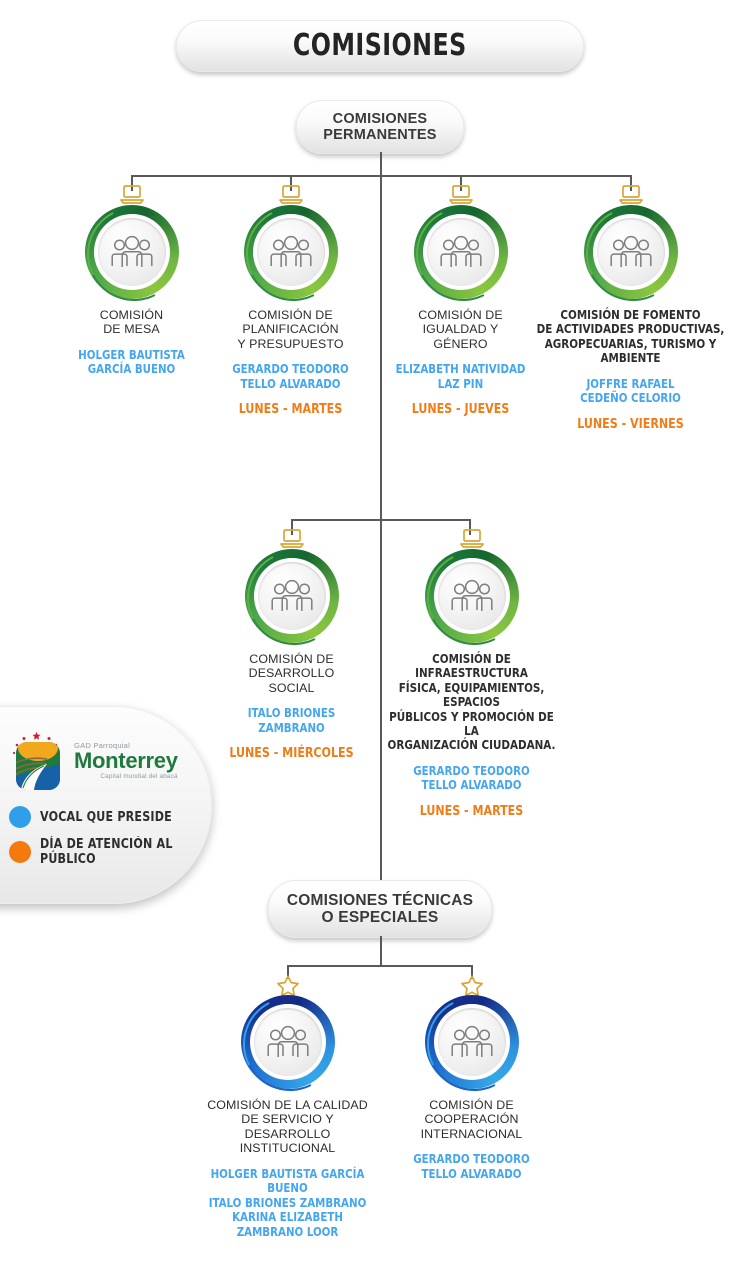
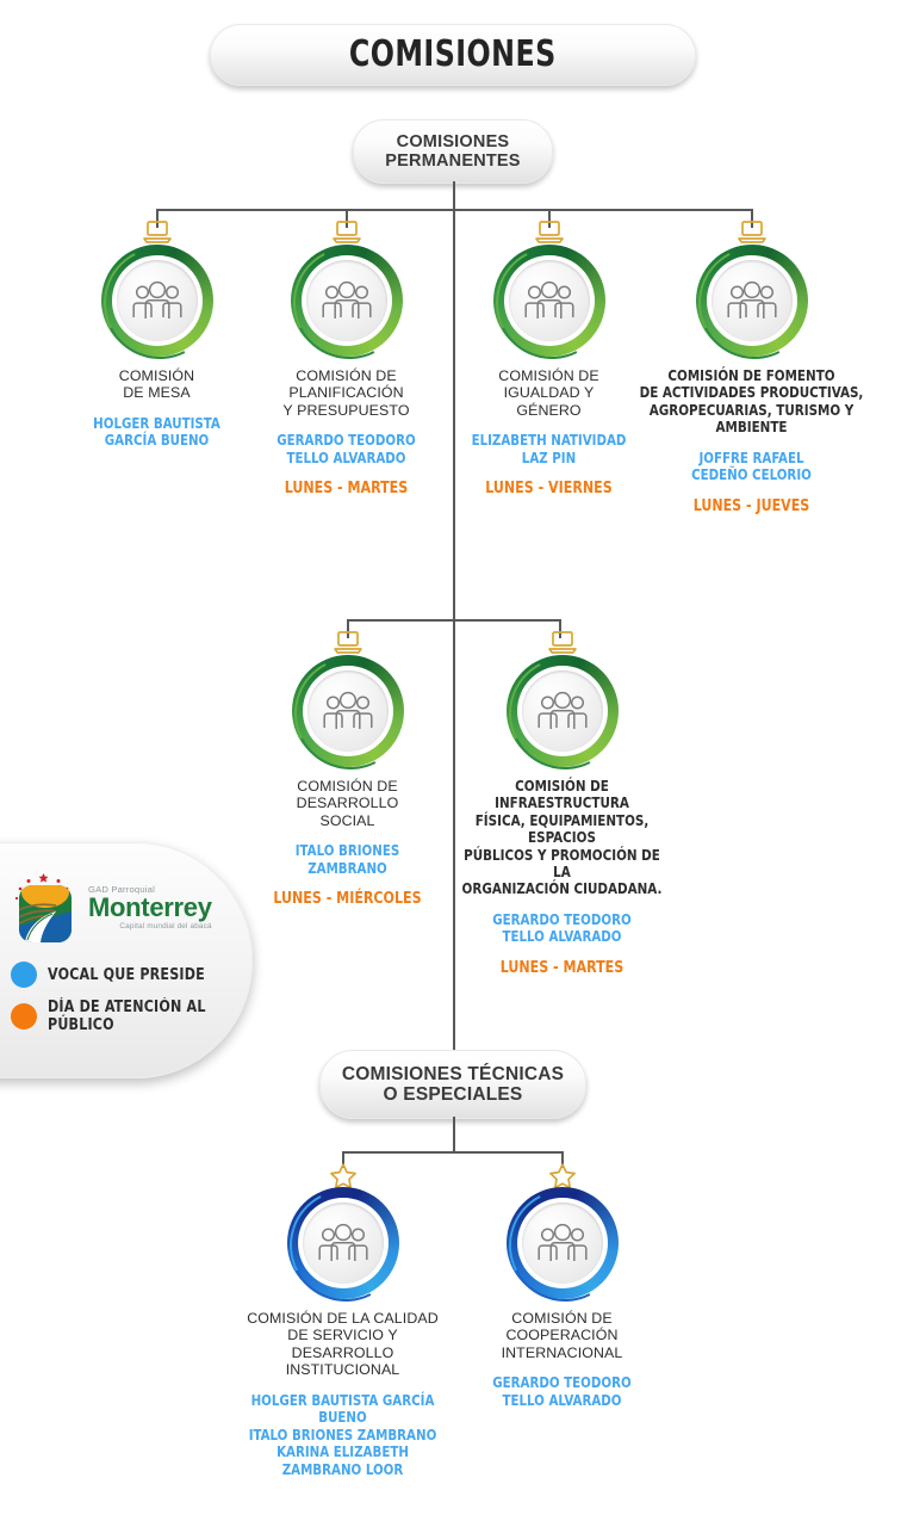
  COMISIONES
  COMISIONES
  PERMANENTES
  COMISIONES TÉCNICAS
  O ESPECIALES
  COMISIÓN
  DE MESA
  HOLGER BAUTISTA
  GARCÍA BUENO
  COMISIÓN DE
  PLANIFICACIÓN
  Y PRESUPUESTO
  GERARDO TEODORO
  TELLO ALVARADO
  LUNES - MARTES
  COMISIÓN DE
  IGUALDAD Y
  GÉNERO
  ELIZABETH NATIVIDAD
  LAZ PIN
- LUNES - JUEVES
+ LUNES - VIERNES
  COMISIÓN DE FOMENTO
  DE ACTIVIDADES PRODUCTIVAS,
  AGROPECUARIAS, TURISMO Y AMBIENTE
  JOFFRE RAFAEL
  CEDEÑO CELORIO
- LUNES - VIERNES
+ LUNES - JUEVES
  COMISIÓN DE
  DESARROLLO
  SOCIAL
  ITALO BRIONES
  ZAMBRANO
  LUNES - MIÉRCOLES
  COMISIÓN DE INFRAESTRUCTURA
  FÍSICA, EQUIPAMIENTOS, ESPACIOS
  PÚBLICOS Y PROMOCIÓN DE LA
  ORGANIZACIÓN CIUDADANA.
  GERARDO TEODORO
  TELLO ALVARADO
  LUNES - MARTES
  COMISIÓN DE LA CALIDAD
  DE SERVICIO Y DESARROLLO
  INSTITUCIONAL
  HOLGER BAUTISTA GARCÍA BUENO
  ITALO BRIONES ZAMBRANO
  KARINA ELIZABETH ZAMBRANO LOOR
  COMISIÓN DE
  COOPERACIÓN
  INTERNACIONAL
  GERARDO TEODORO
  TELLO ALVARADO
  GAD Parroquial
  Monterrey
  VOCAL QUE PRESIDE
  DÍA DE ATENCIÓN AL PÚBLICO
